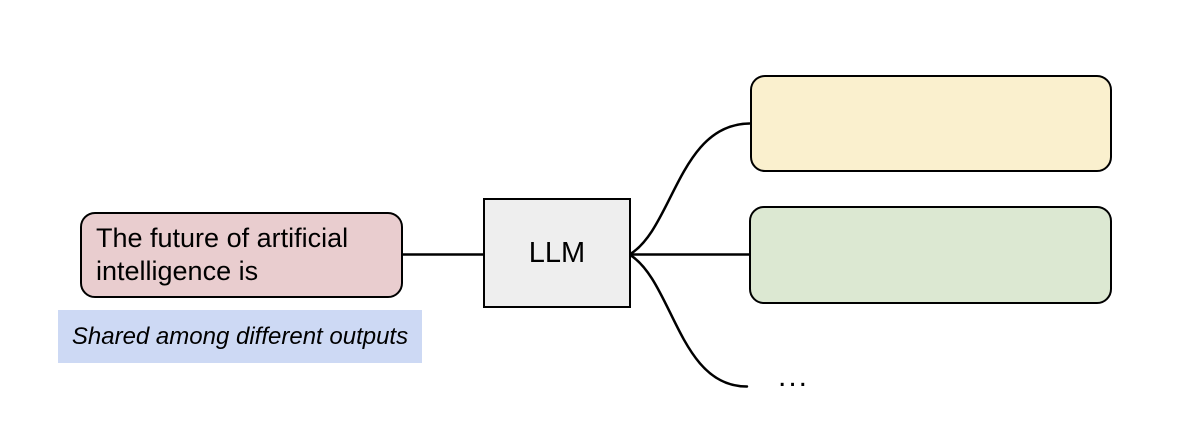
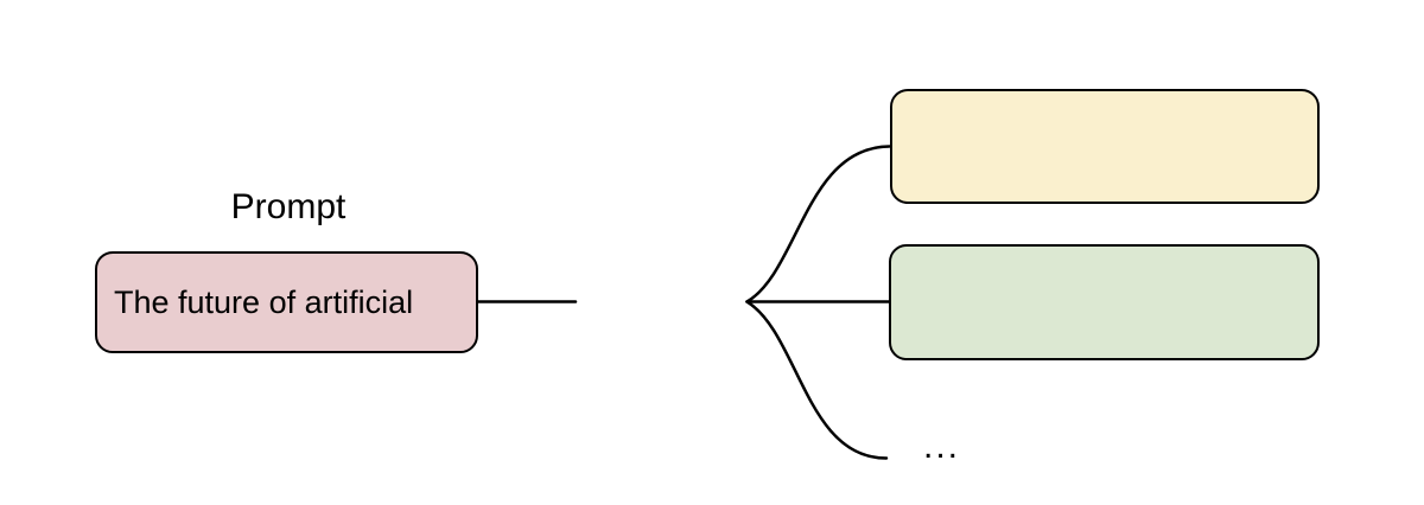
+ Prompt
  The future of artificial
- intelligence is
- Shared among different outputs
- LLM
  ...
